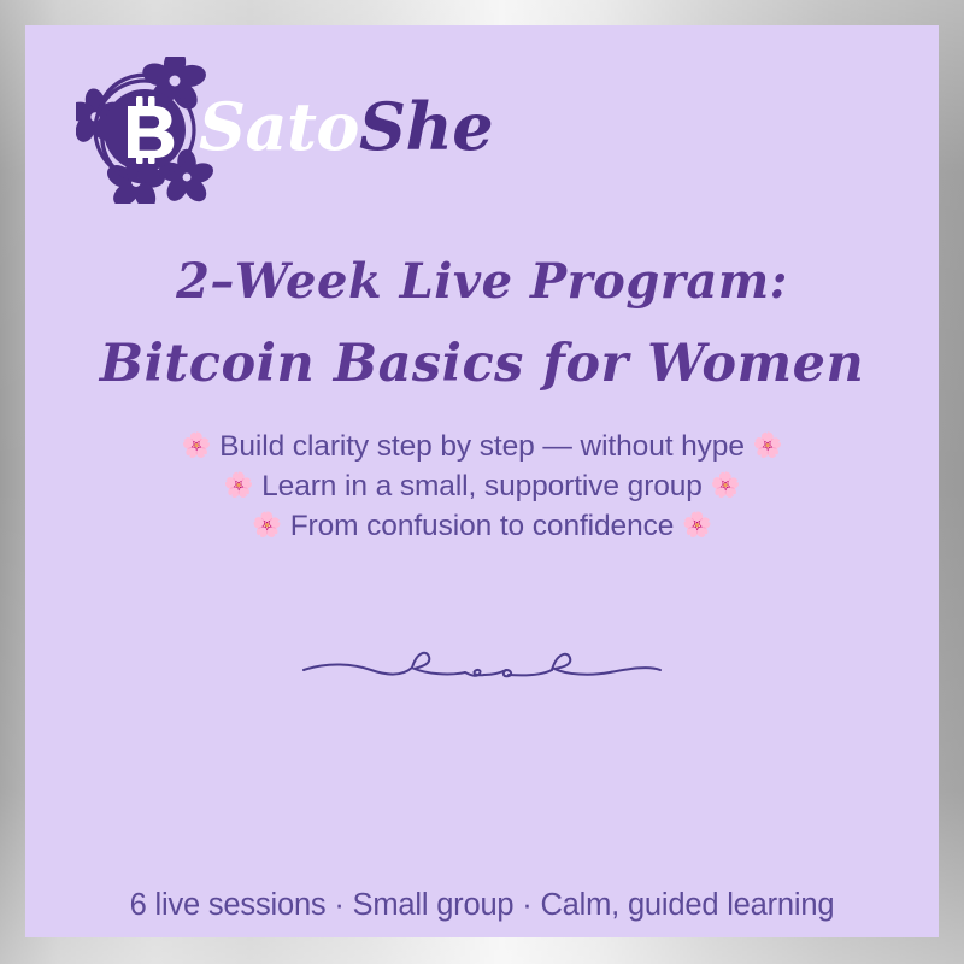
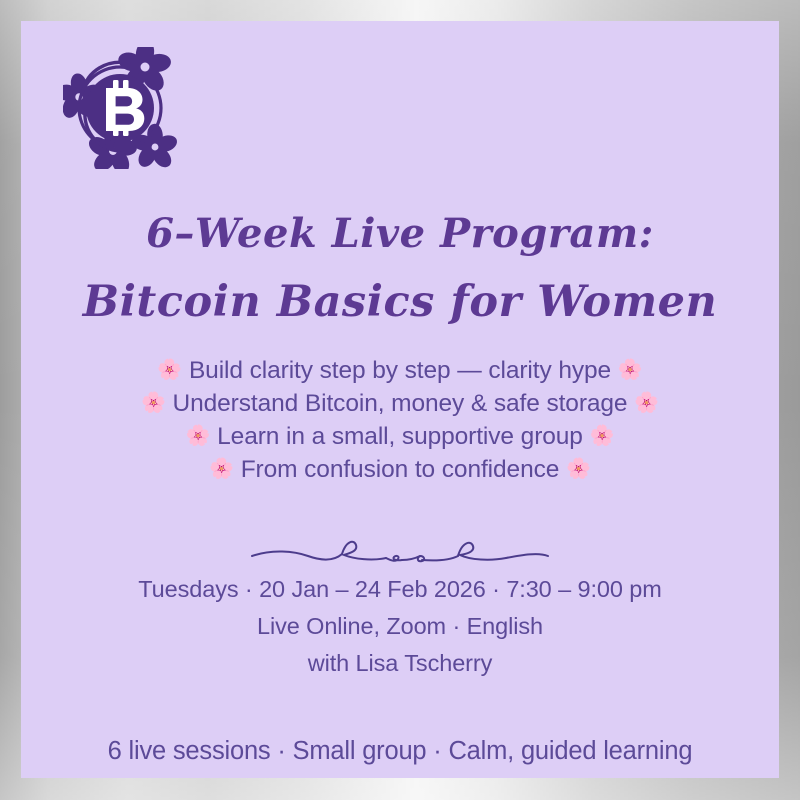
- SatoShe
- 2–Week Live Program:
+ 6–Week Live Program:
  Bitcoin Basics for Women
- 🌸 Build clarity step by step — without hype 🌸
+ 🌸 Build clarity step by step — clarity hype 🌸
+ 🌸 Understand Bitcoin, money & safe storage 🌸
  🌸 Learn in a small, supportive group 🌸
  🌸 From confusion to confidence 🌸
+ Tuesdays · 20 Jan – 24 Feb 2026 · 7:30 – 9:00 pm
+ Live Online, Zoom · English
+ with Lisa Tscherry
  6 live sessions · Small group · Calm, guided learning
